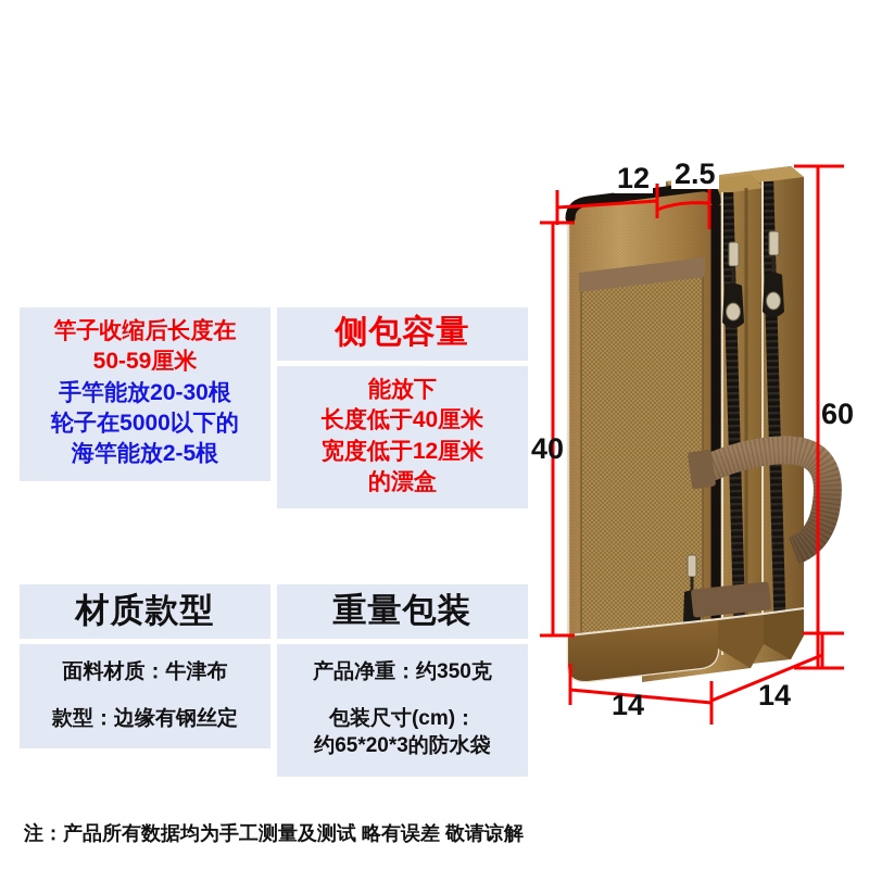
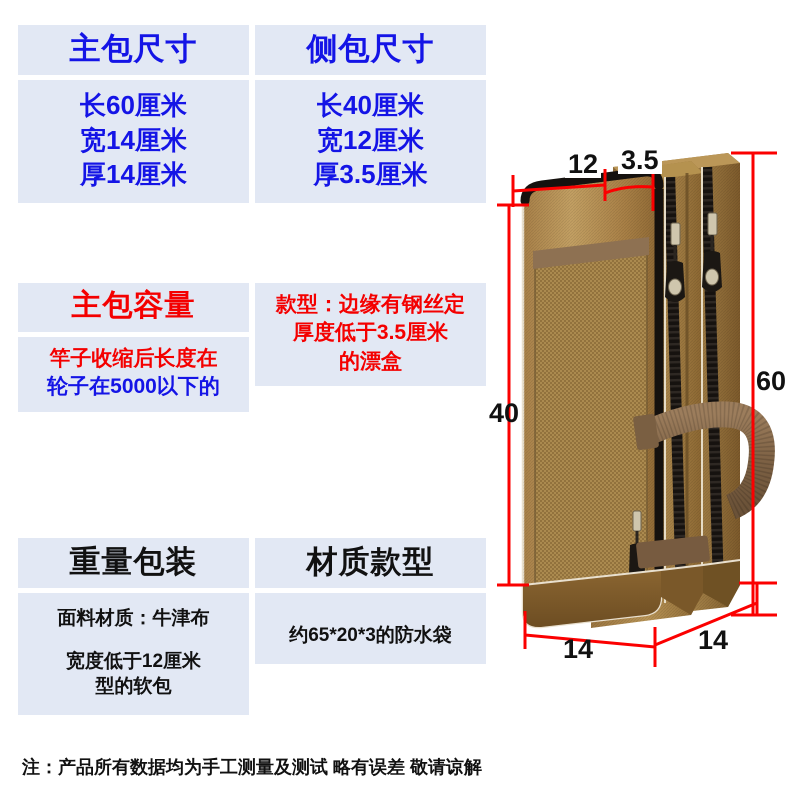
+ 主包尺寸
+ 长60厘米
+ 宽14厘米
+ 厚14厘米
+ 侧包尺寸
+ 长40厘米
+ 宽12厘米
+ 厚3.5厘米
+ 主包容量
  竿子收缩后长度在
- 50-59厘米
- 手竿能放20-30根
  轮子在5000以下的
- 海竿能放2-5根
- 侧包容量
- 能放下
- 长度低于40厘米
- 宽度低于12厘米
+ 款型：边缘有钢丝定
+ 厚度低于3.5厘米
  的漂盒
- 材质款型
+ 重量包装
  面料材质：牛津布
- 款型：边缘有钢丝定
+ 宽度低于12厘米
+ 型的软包
- 重量包装
+ 材质款型
- 产品净重：约350克
- 包装尺寸(cm)：
  约65*20*3的防水袋
  注：产品所有数据均为手工测量及测试 略有误差 敬请谅解
  12
- 2.5
+ 3.5
  60
  40
  14
  14
